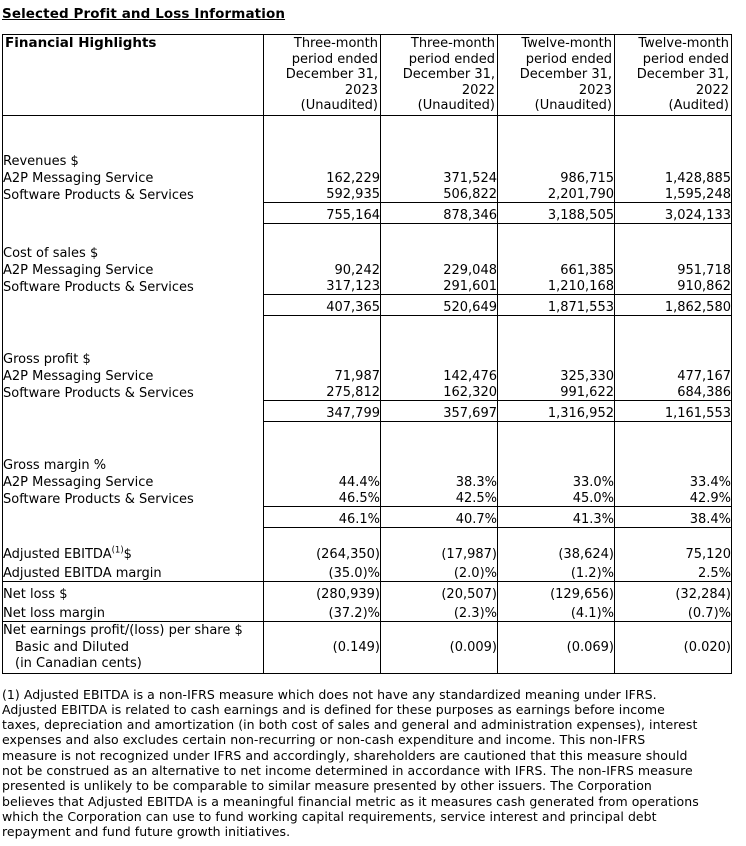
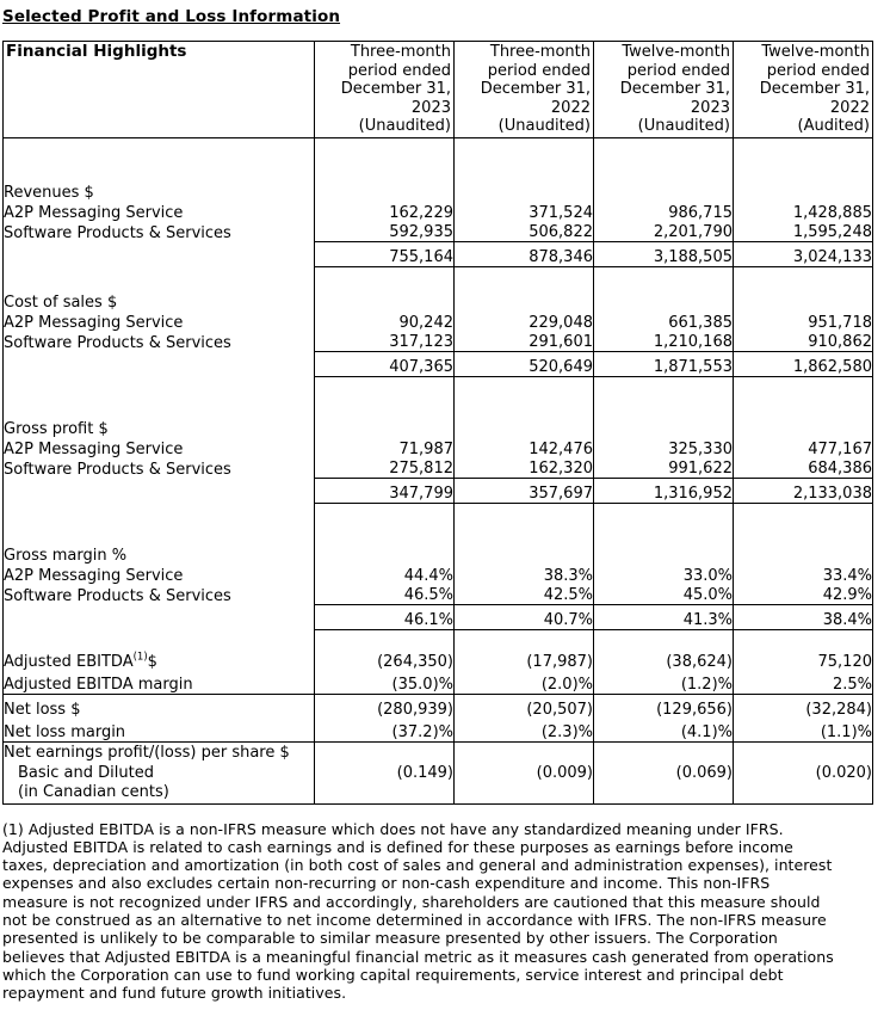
  Selected Profit and Loss Information
  Financial Highlights	Three-month period ended December 31, 2023 (Unaudited)	Three-month period ended December 31, 2022 (Unaudited)	Twelve-month period ended December 31, 2023 (Unaudited)	Twelve-month period ended December 31, 2022 (Audited)
  Revenues $
  A2P Messaging Service	162,229	371,524	986,715	1,428,885
  Software Products & Services	592,935	506,822	2,201,790	1,595,248
  	755,164	878,346	3,188,505	3,024,133
  Cost of sales $
  A2P Messaging Service	90,242	229,048	661,385	951,718
  Software Products & Services	317,123	291,601	1,210,168	910,862
  	407,365	520,649	1,871,553	1,862,580
  Gross profit $
  A2P Messaging Service	71,987	142,476	325,330	477,167
  Software Products & Services	275,812	162,320	991,622	684,386
- 	347,799	357,697	1,316,952	1,161,553
+ 	347,799	357,697	1,316,952	2,133,038
  Gross margin %
  A2P Messaging Service	44.4%	38.3%	33.0%	33.4%
  Software Products & Services	46.5%	42.5%	45.0%	42.9%
  	46.1%	40.7%	41.3%	38.4%
  Adjusted EBITDA(1)$	(264,350)	(17,987)	(38,624)	75,120
  Adjusted EBITDA margin	(35.0)%	(2.0)%	(1.2)%	2.5%
  Net loss $	(280,939)	(20,507)	(129,656)	(32,284)
- Net loss margin	(37.2)%	(2.3)%	(4.1)%	(0.7)%
+ Net loss margin	(37.2)%	(2.3)%	(4.1)%	(1.1)%
  Net earnings profit/(loss) per share $ Basic and Diluted (in Canadian cents)	(0.149)	(0.009)	(0.069)	(0.020)
  (1) Adjusted EBITDA is a non-IFRS measure which does not have any standardized meaning under IFRS.
  Adjusted EBITDA is related to cash earnings and is defined for these purposes as earnings before income
  taxes, depreciation and amortization (in both cost of sales and general and administration expenses), interest
  expenses and also excludes certain non-recurring or non-cash expenditure and income. This non-IFRS
  measure is not recognized under IFRS and accordingly, shareholders are cautioned that this measure should
  not be construed as an alternative to net income determined in accordance with IFRS. The non-IFRS measure
  presented is unlikely to be comparable to similar measure presented by other issuers. The Corporation
  believes that Adjusted EBITDA is a meaningful financial metric as it measures cash generated from operations
  which the Corporation can use to fund working capital requirements, service interest and principal debt
  repayment and fund future growth initiatives.
